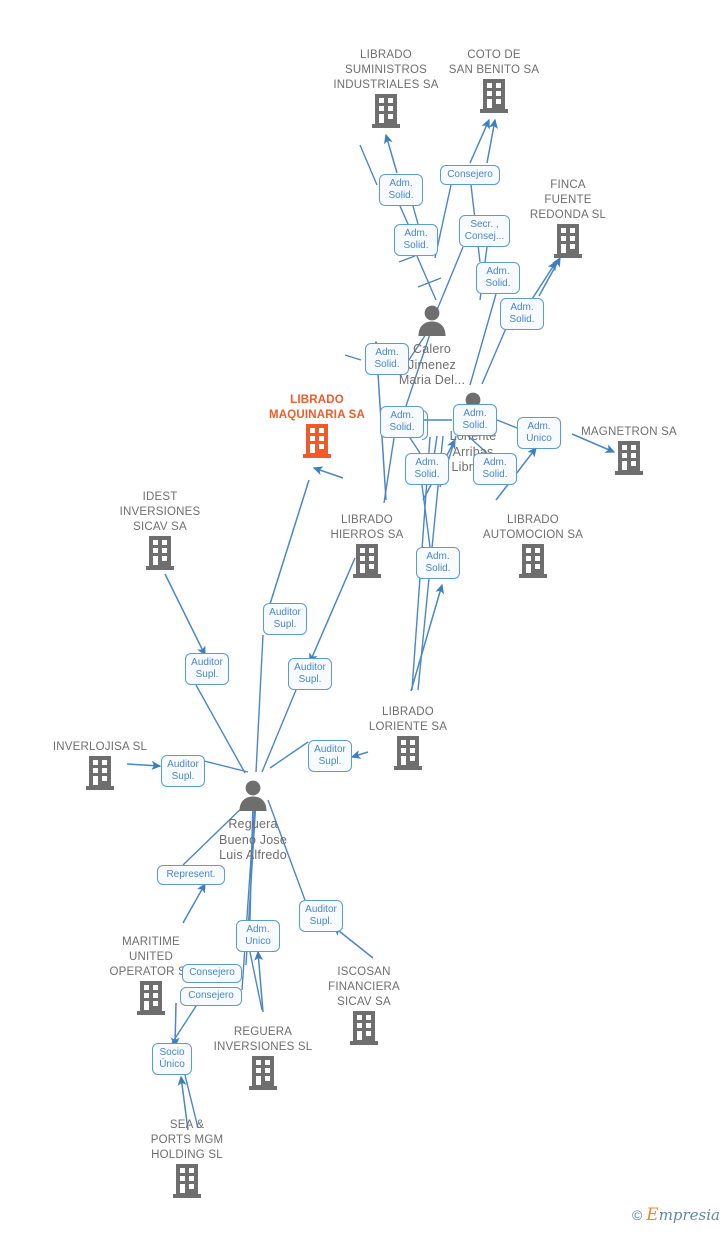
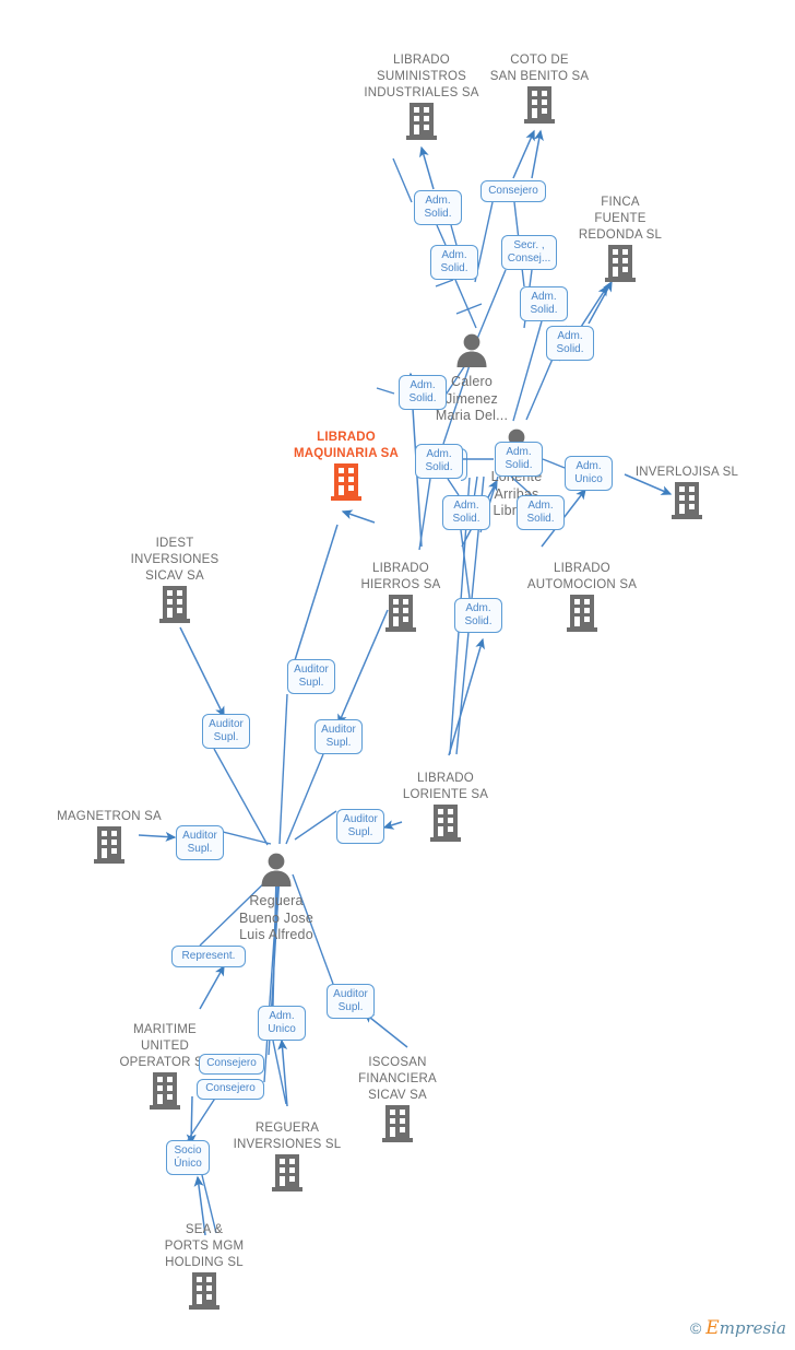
  LIBRADO
  SUMINISTROS
  INDUSTRIALES SA
  COTO DE
  SAN BENITO SA
  FINCA
  FUENTE
  REDONDA SL
  LIBRADO
  MAQUINARIA SA
- MAGNETRON SA
+ INVERLOJISA SL
  IDEST
  INVERSIONES
  SICAV SA
  LIBRADO
  HIERROS SA
  LIBRADO
  AUTOMOCION SA
  LIBRADO
  LORIENTE SA
- INVERLOJISA SL
+ MAGNETRON SA
  MARITIME
  UNITED
  OPERATOR
  ISCOSAN
  FINANCIERA
  SICAV SA
  REGUERA
  INVERSIONES SL
  SEA &
  PORTS MGM
  HOLDING SL
  Calero
  Jimenez
  Maria Del...
  Loriente
  Arribas
  Reguera
  Bueno Jose
  Luis Alfredo
  Adm.
  Solid.
  Consejero
  Adm.
  Solid.
  Secr. ,
  Consej...
  Adm.
  Solid.
  Adm.
  Solid.
  Adm.
  Solid.
  Adm.
  Solid.
  Adm.
  Solid.
  Adm.
  Unico
  Adm.
  Solid.
  Adm.
  Solid.
  Adm.
  Solid.
  Auditor
  Supl.
  Auditor
  Supl.
  Auditor
  Supl.
  Auditor
  Supl.
  Auditor
  Supl.
  Represent.
  Auditor
  Supl.
  Adm.
  Unico
  Consejero
  Consejero
  Socio
  Único
  ©
  Empresia
